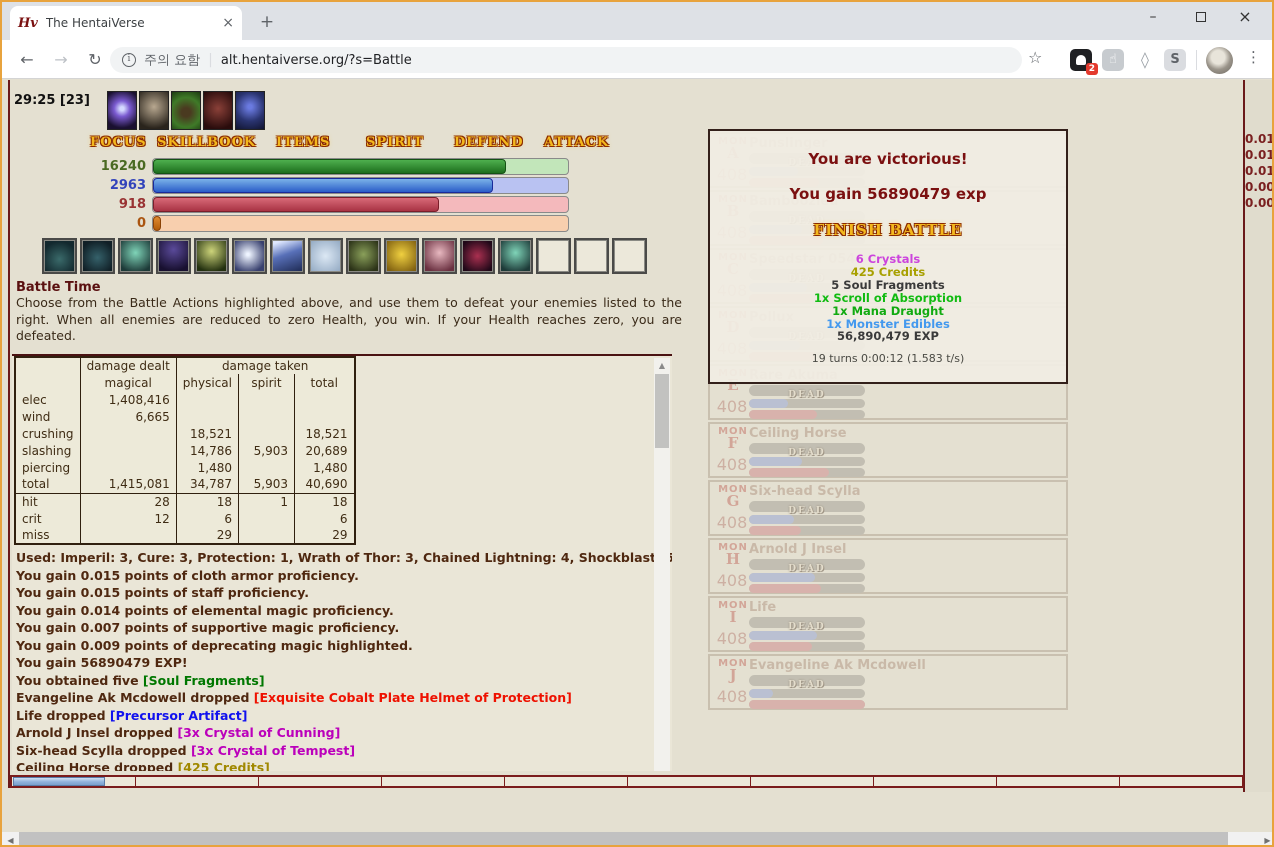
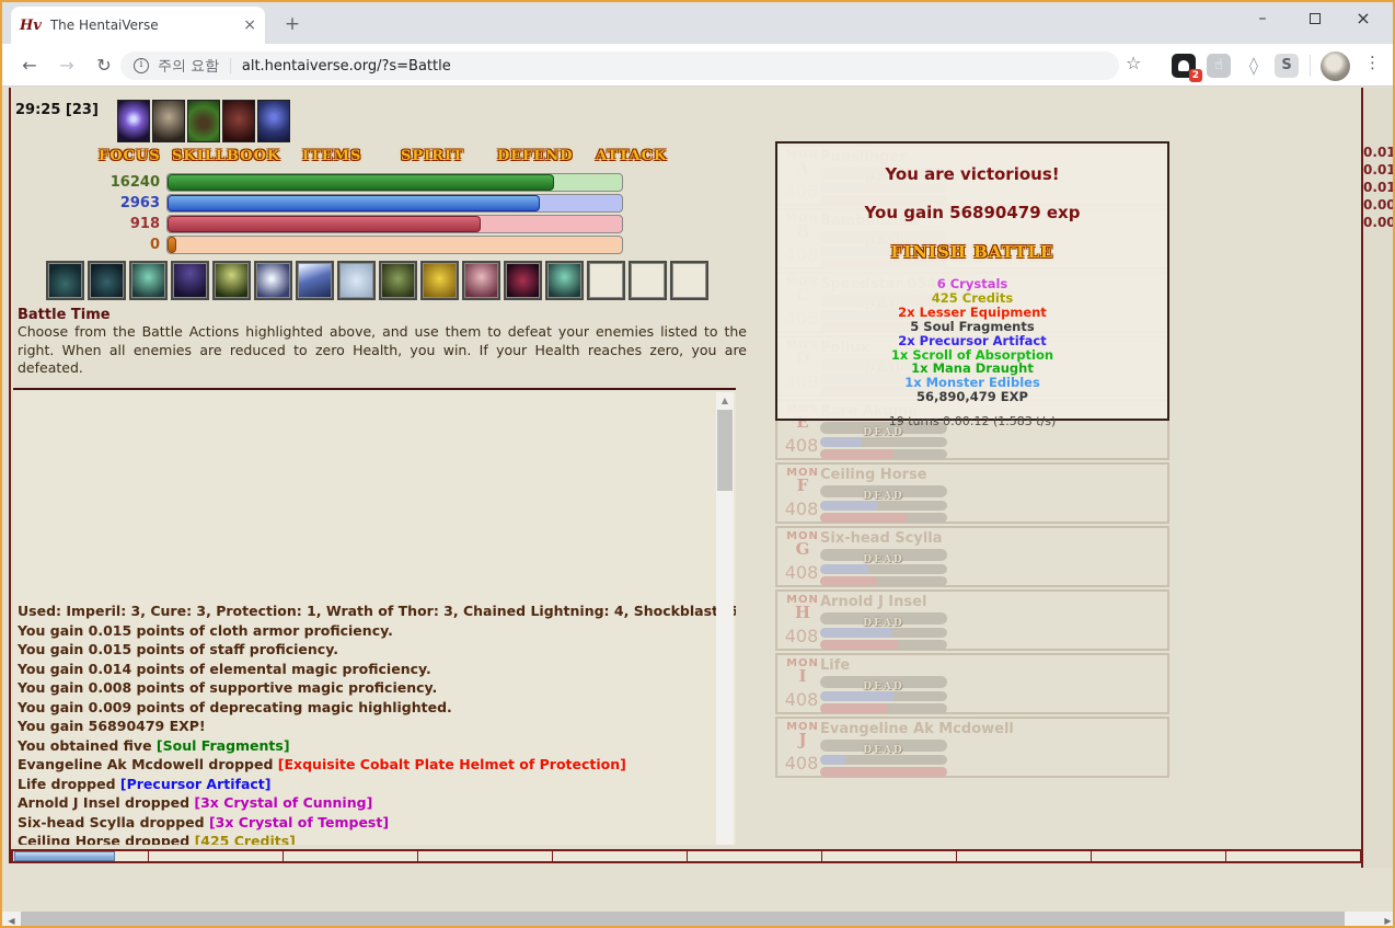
  Hv
  The HentaiVerse
  ×
  +
  –
  ×
  ←
  →
  ↻
  i
  주의 요함
  alt.hentaiverse.org/?s=Battle
  ☆
  2
  ☝
  ◊
  S
  ⋮
  0.01
  0.01
  0.01
  0.00
  0.00
  29:25 [23]
  FOCUS
  SKILLBOOK
  ITEMS
  SPIRIT
  DEFEND
  ATTACK
  16240
  2963
  918
  0
  Battle Time
  Choose from the Battle Actions highlighted above, and use them to defeat your enemies listed to the right. When all enemies are reduced to zero Health, you win. If your Health reaches zero, you are defeated.
- 	damage dealt	damage taken
- 	magical	physical	spirit	total
- elec	1,408,416
- wind	6,665
- crushing		18,521		18,521
- slashing		14,786	5,903	20,689
- piercing		1,480		1,480
- total	1,415,081	34,787	5,903	40,690
- hit	28	18	1	18
- crit	12	6		6
- miss		29		29
  Used: Imperil: 3, Cure: 3, Protection: 1, Wrath of Thor: 3, Chained Lightning: 4, Shockblast
  You gain 0.015 points of cloth armor proficiency.
  You gain 0.015 points of staff proficiency.
  You gain 0.014 points of elemental magic proficiency.
- You gain 0.007 points of supportive magic proficiency.
+ You gain 0.008 points of supportive magic proficiency.
  You gain 0.009 points of deprecating magic highlighted.
  You gain 56890479 EXP!
  You obtained five [Soul Fragments]
  Evangeline Ak Mcdowell dropped [Exquisite Cobalt Plate Helmet of Protection]
  Life dropped [Precursor Artifact]
  Arnold J Insel dropped [3x Crystal of Cunning]
  Six-head Scylla dropped [3x Crystal of Tempest]
  Ceiling Horse dropped [425 Credits]
  ▲
  E
  408
  DEAD
  MON
  F
  408
  Ceiling Horse
  DEAD
  MON
  G
  408
  Six-head Scylla
  DEAD
  MON
  H
  408
  Arnold J Insel
  DEAD
  MON
  I
  408
  Life
  DEAD
  MON
  J
  408
  Evangeline Ak Mcdowell
  DEAD
  You are victorious!
  You gain 56890479 exp
  FINISH BATTLE
  6 Crystals
  425 Credits
+ 2x Lesser Equipment
  5 Soul Fragments
+ 2x Precursor Artifact
  1x Scroll of Absorption
  1x Mana Draught
  1x Monster Edibles
  56,890,479 EXP
  19 turns 0:00:12 (1.583 t/s)
  ◀
  ▶
